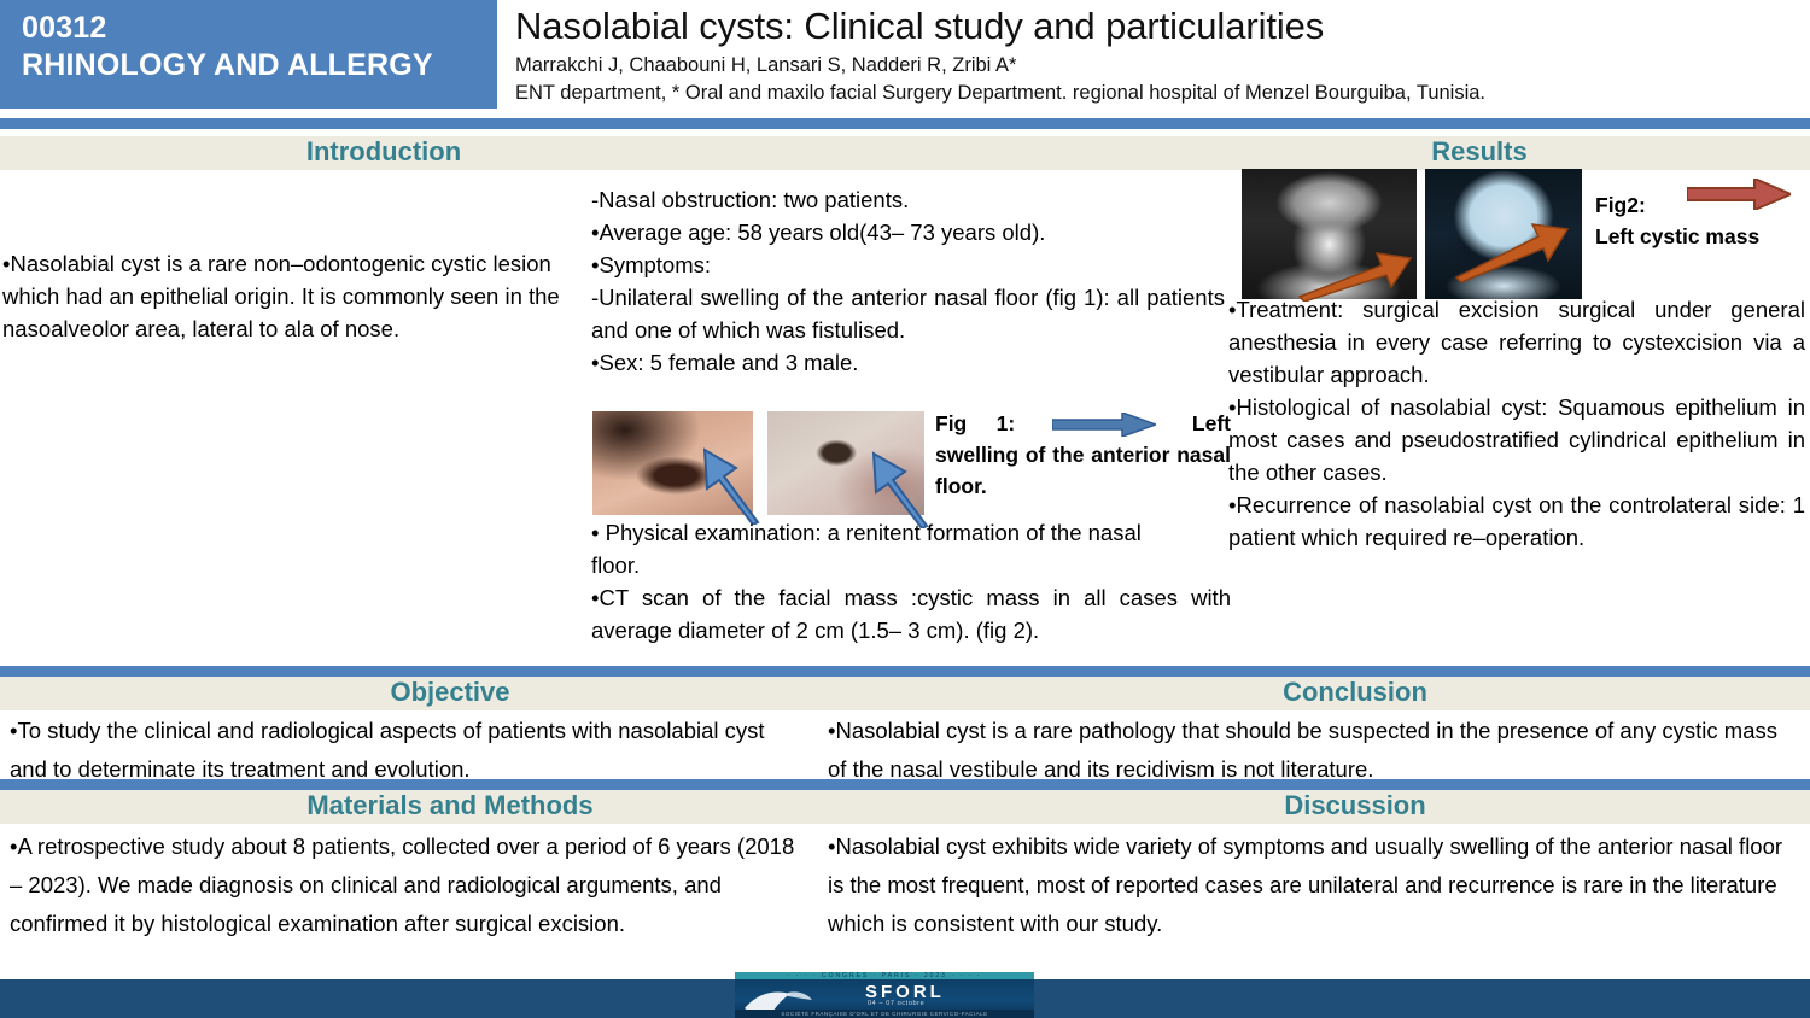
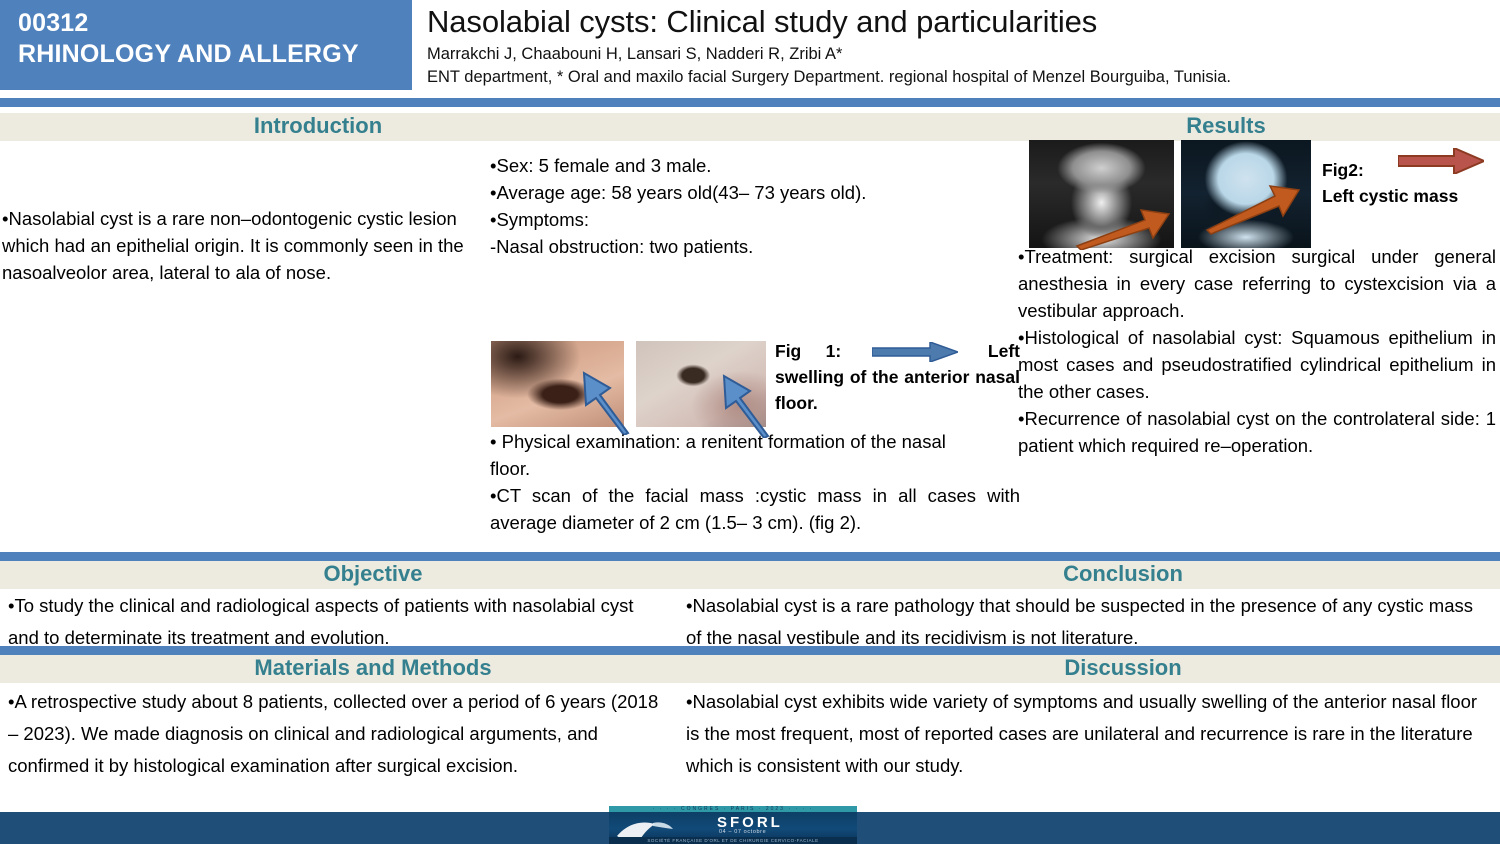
  00312
  RHINOLOGY AND ALLERGY
  Nasolabial cysts: Clinical study and particularities
  Marrakchi J, Chaabouni H, Lansari S, Nadderi R, Zribi A*
  ENT department, * Oral and maxilo facial Surgery Department. regional hospital of Menzel Bourguiba, Tunisia.
  Introduction
  Results
  •Nasolabial cyst is a rare non–odontogenic cystic lesion which had an epithelial origin. It is commonly seen in the nasoalveolor area, lateral to ala of nose.
- -Nasal obstruction: two patients.
+ •Sex: 5 female and 3 male.
  •Average age: 58 years old(43– 73 years old).
  •Symptoms:
- -Unilateral swelling of the anterior nasal floor (fig 1): all patients and one of which was fistulised.
- •Sex: 5 female and 3 male.
+ -Nasal obstruction: two patients.
  Fig 1: Left swelling of the anterior nasal floor.
  • Physical examination: a renitent formation of the nasal floor.
  •CT scan of the facial mass :cystic mass in all cases with average diameter of 2 cm (1.5– 3 cm). (fig 2).
  Fig2:
  Left cystic mass
  •Treatment: surgical excision surgical under general anesthesia in every case referring to cystexcision via a vestibular approach.
  •Histological of nasolabial cyst: Squamous epithelium in most cases and pseudostratified cylindrical epithelium in the other cases.
  •Recurrence of nasolabial cyst on the controlateral side: 1 patient which required re–operation.
  Objective
  Conclusion
  •To study the clinical and radiological aspects of patients with nasolabial cyst and to determinate its treatment and evolution.
  •Nasolabial cyst is a rare pathology that should be suspected in the presence of any cystic mass of the nasal vestibule and its recidivism is not literature.
  Materials and Methods
  Discussion
  •A retrospective study about 8 patients, collected over a period of 6 years (2018 – 2023). We made diagnosis on clinical and radiological arguments, and confirmed it by histological examination after surgical excision.
  •Nasolabial cyst exhibits wide variety of symptoms and usually swelling of the anterior nasal floor is the most frequent, most of reported cases are unilateral and recurrence is rare in the literature which is consistent with our study.
  SFORL
